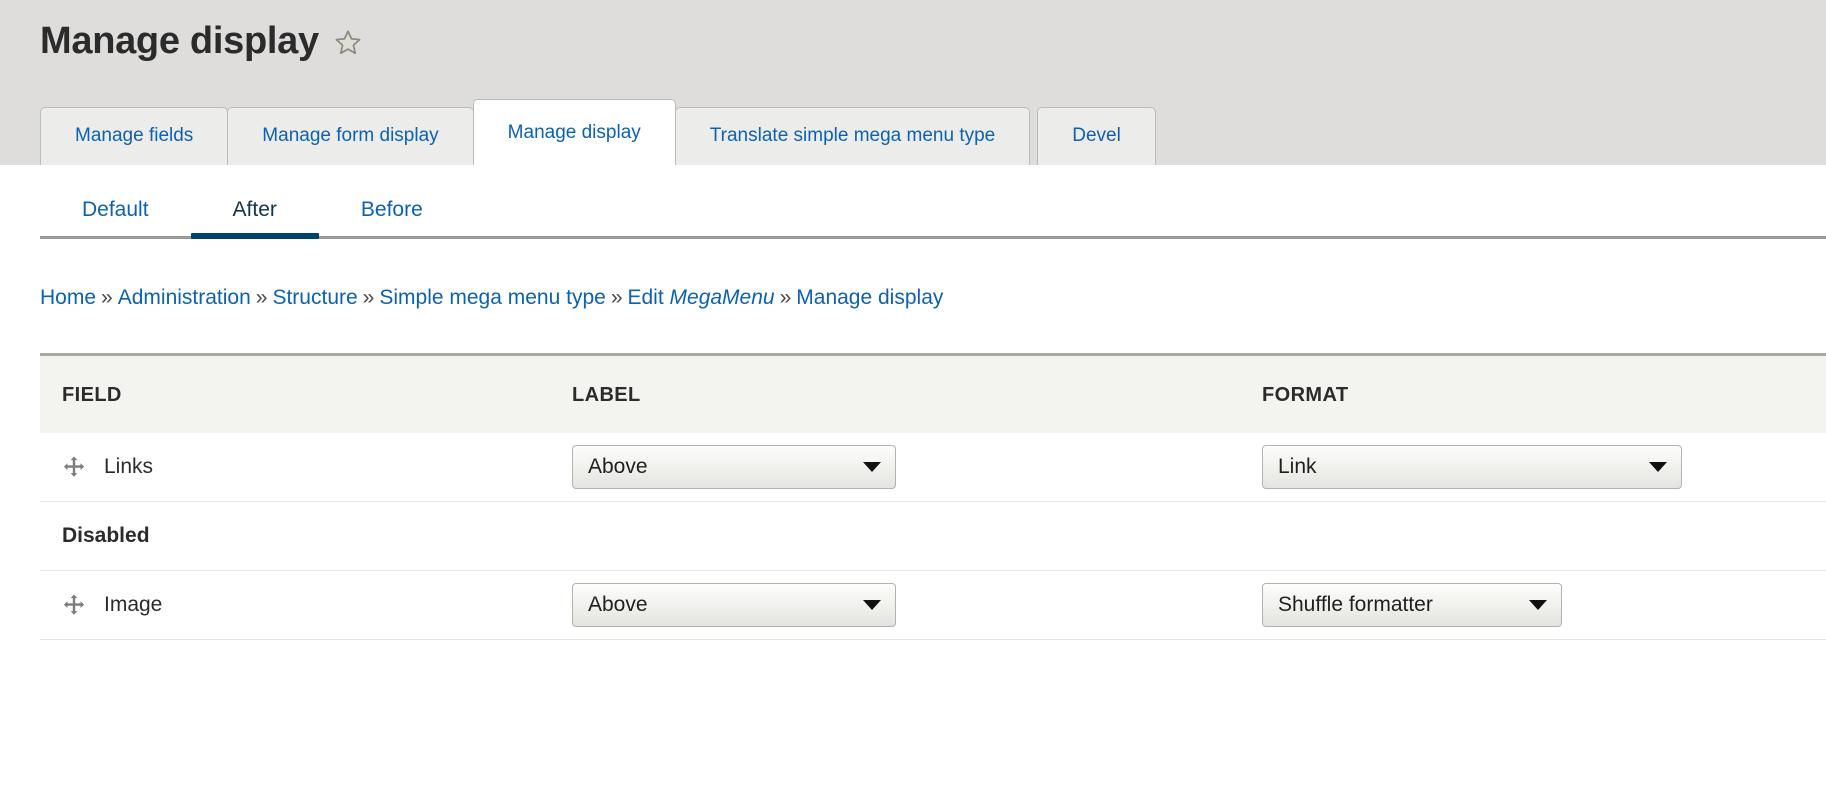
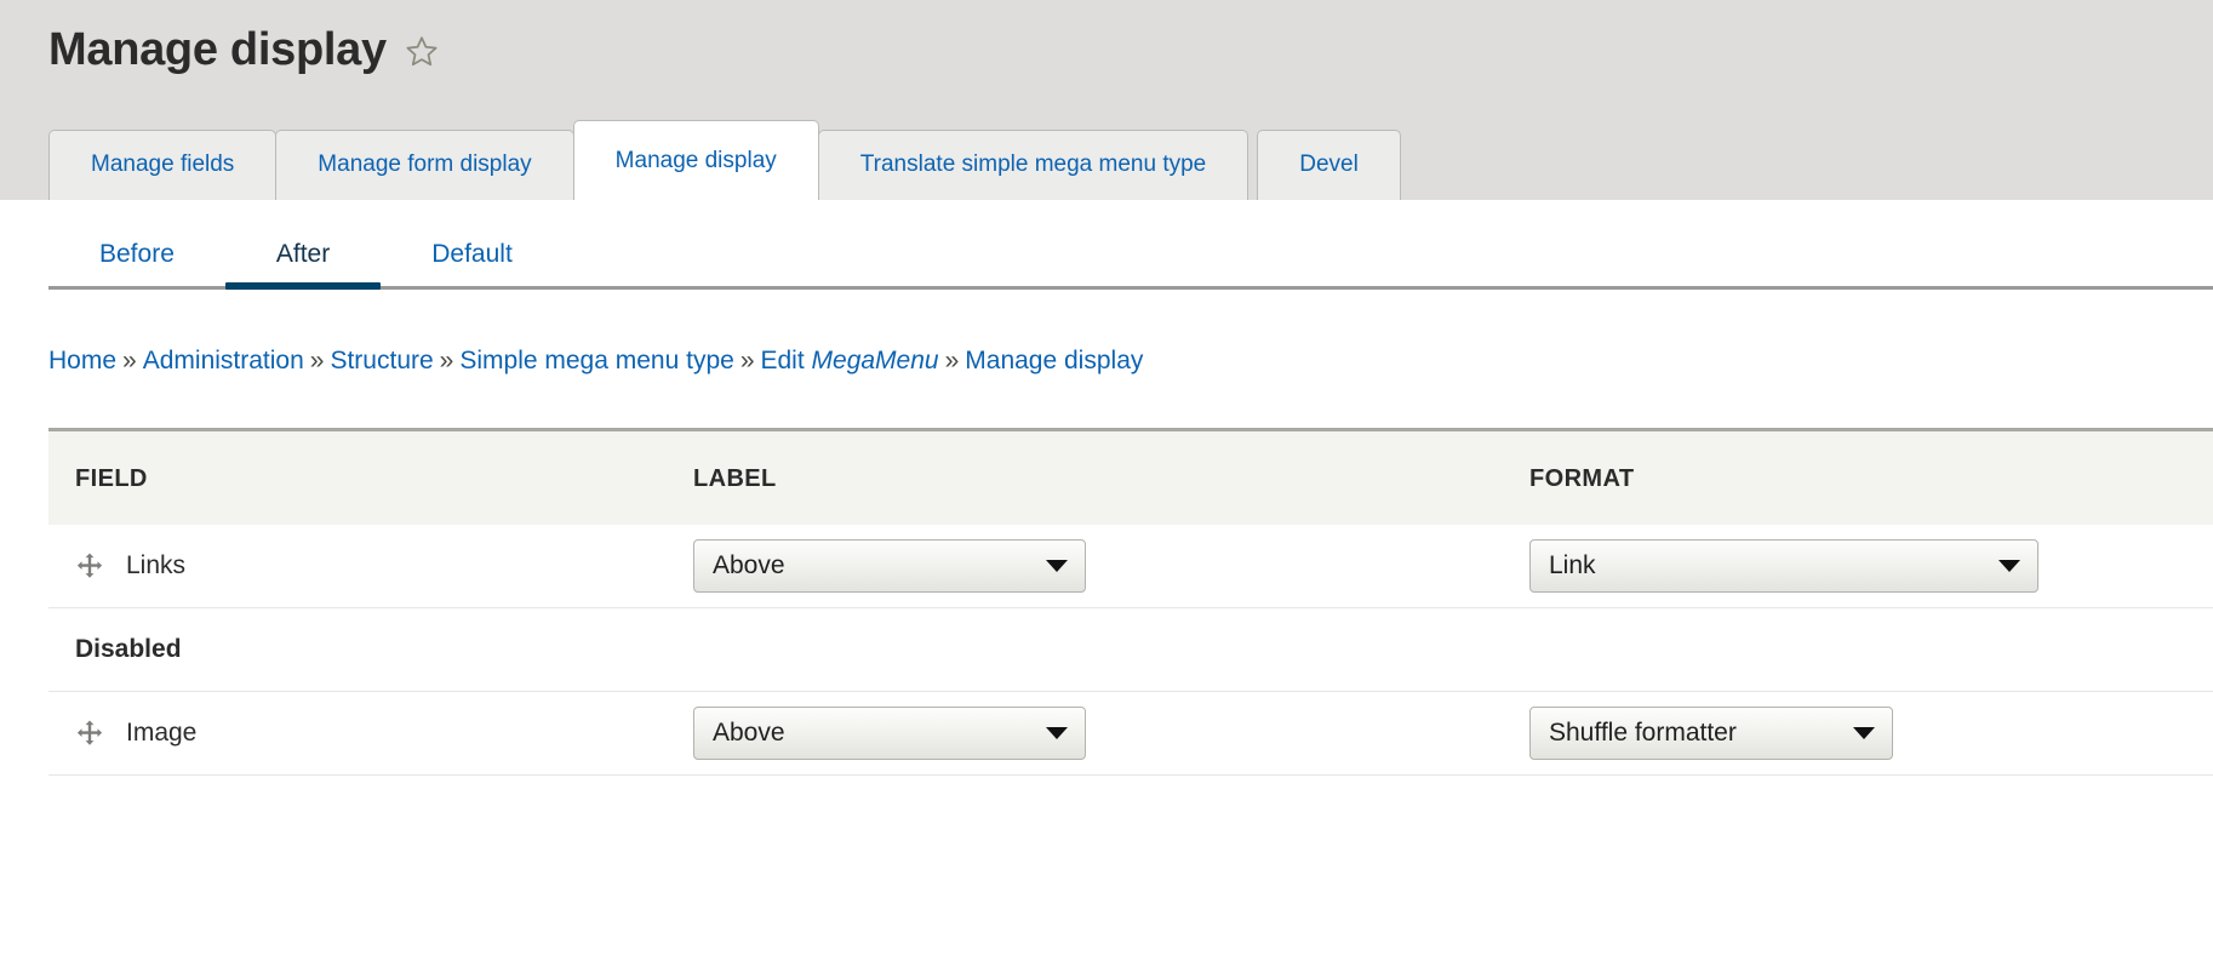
  Manage display
  Manage fields
  Manage form display
  Manage display
  Translate simple mega menu type
  Devel
- Default
+ Before
  After
- Before
+ Default
  Home » Administration » Structure » Simple mega menu type » Edit MegaMenu » Manage display
  FIELD	LABEL	FORMAT
  Links	Above	Link
  Disabled
  Image	Above	Shuffle formatter
